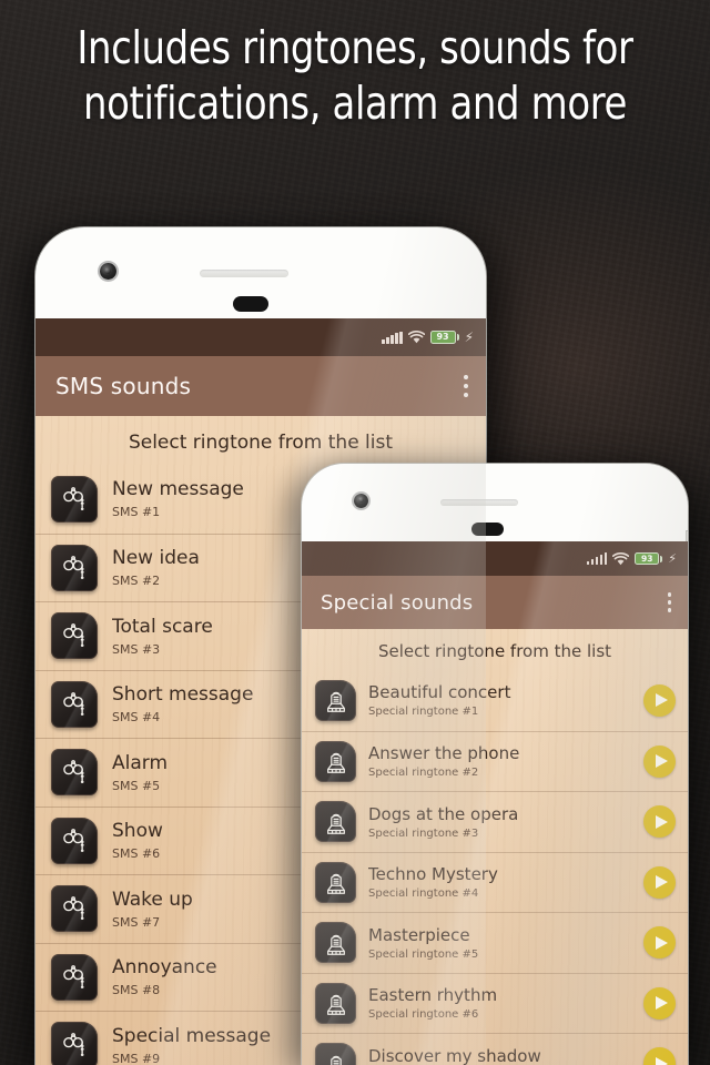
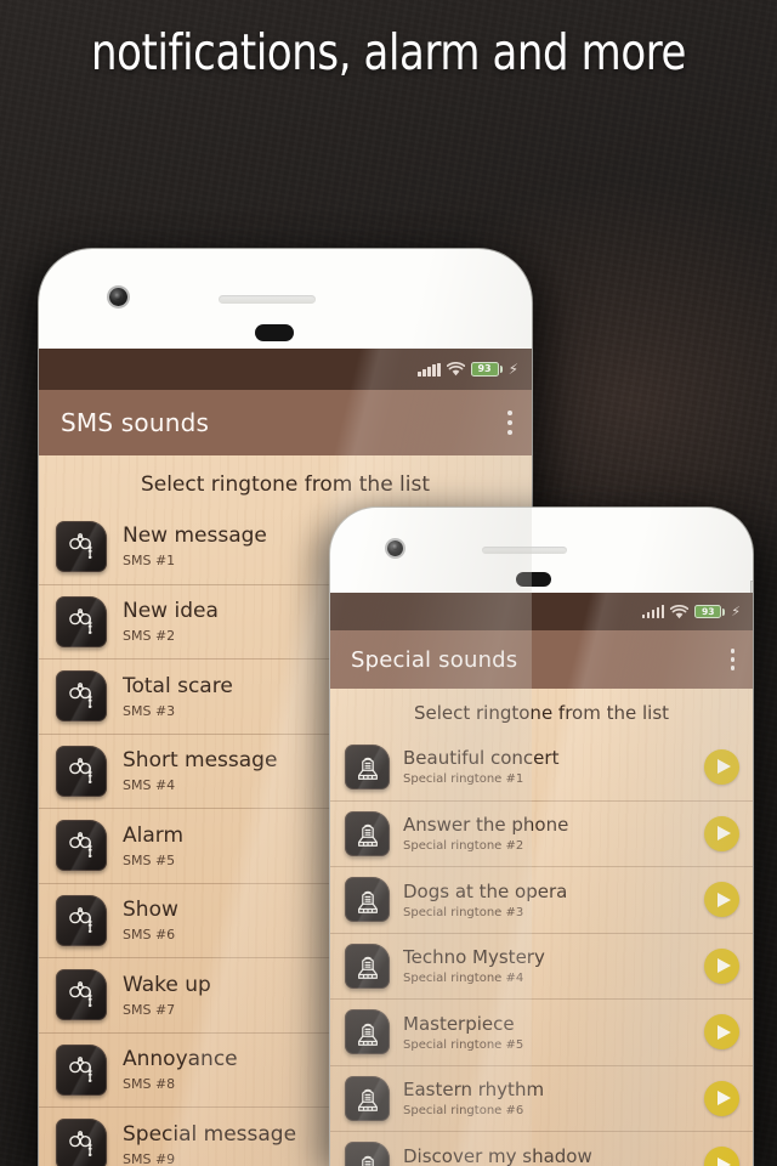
- Includes ringtones, sounds for
  notifications, alarm and more
